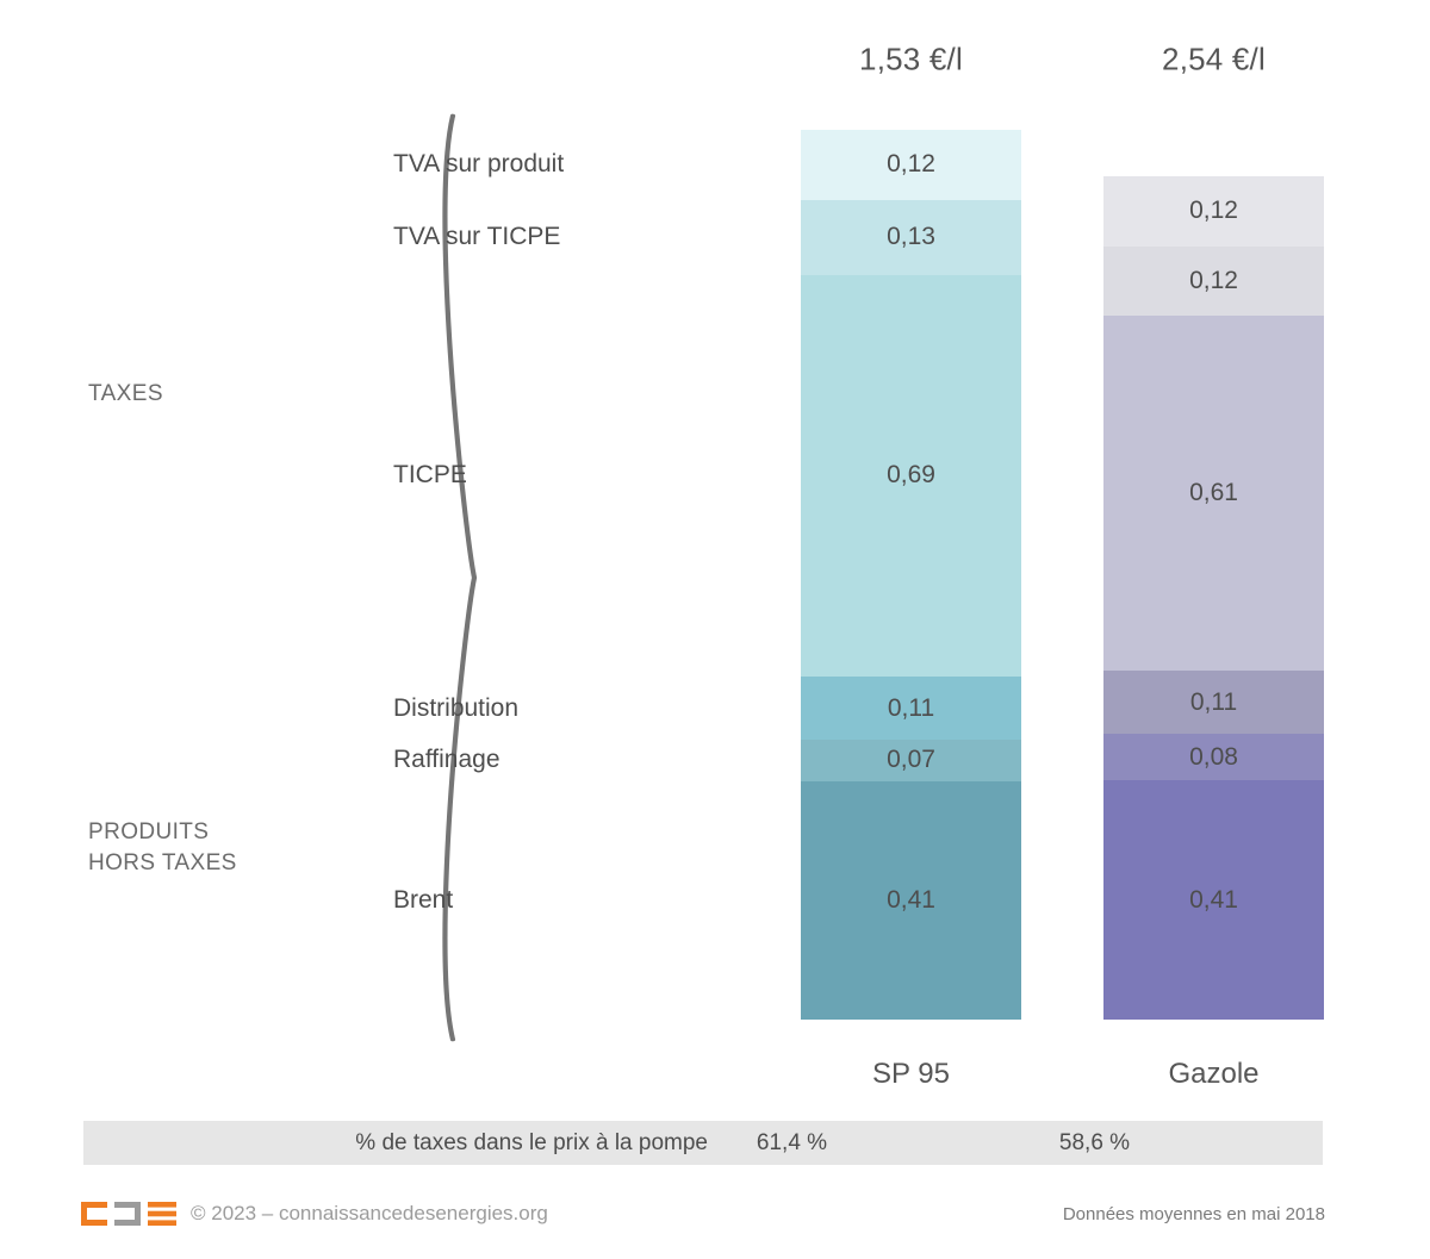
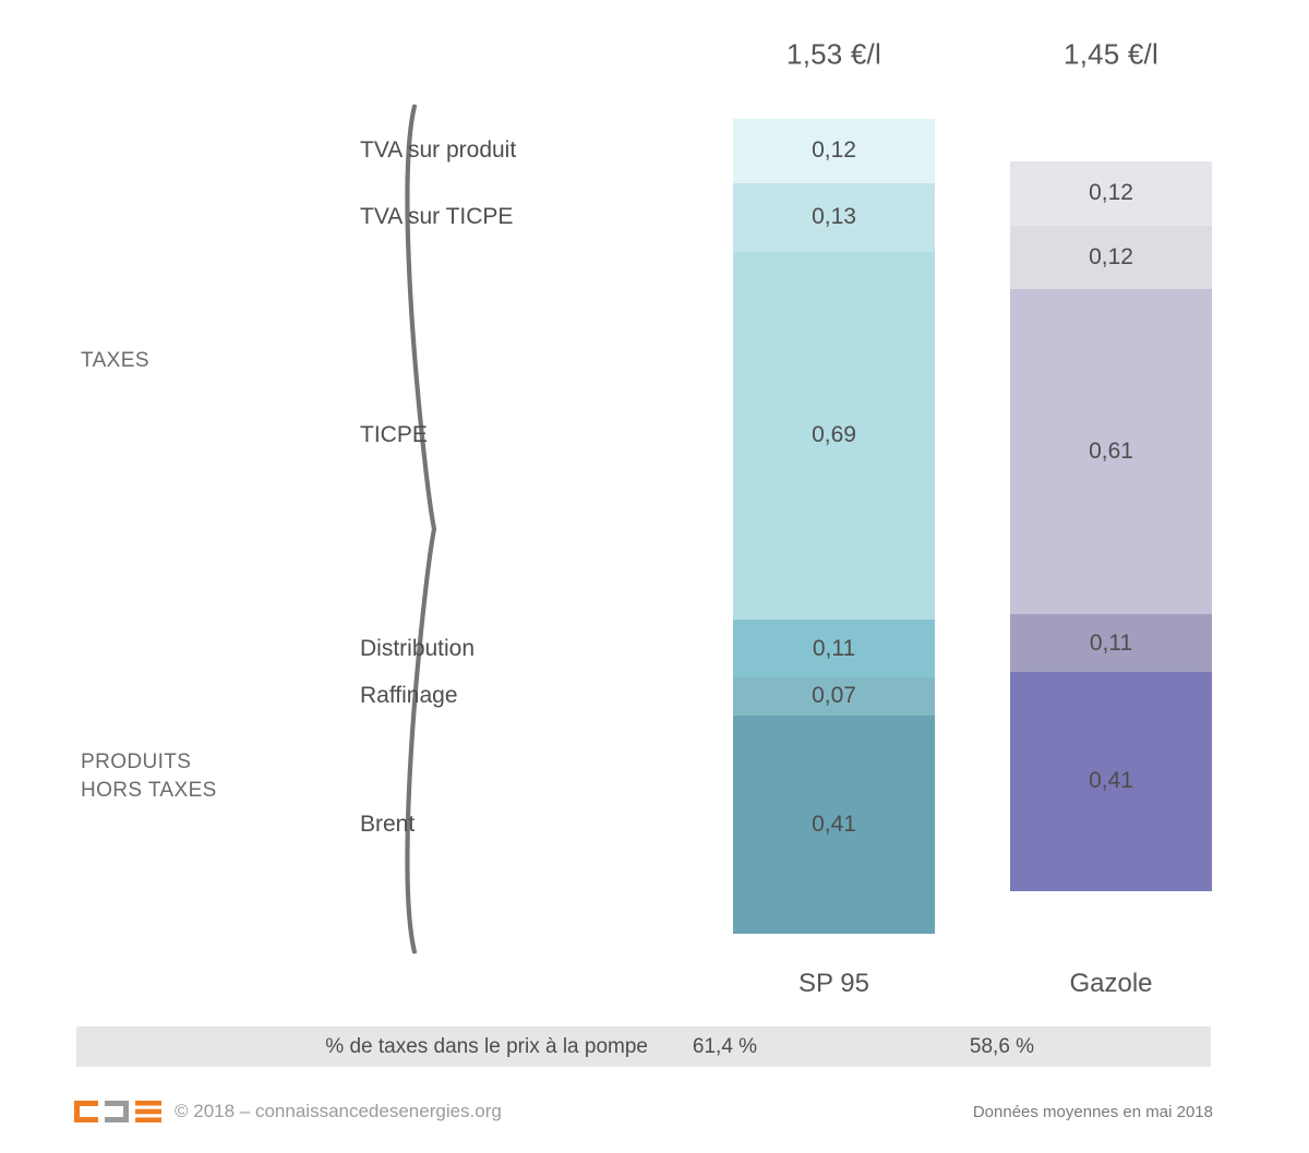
  1,53 €/l
- 2,54 €/l
+ 1,45 €/l
  TAXES
  PRODUITS
  HORS TAXES
  TVA sur produit
  TVA sur TICPE
  TICPE
  Distribution
  Raffinage
  Brent
  0,12
  0,13
  0,69
  0,11
  0,07
  0,41
  0,12
  0,12
  0,61
  0,11
- 0,08
  0,41
  SP 95
  Gazole
  % de taxes dans le prix à la pompe
  61,4 %
  58,6 %
- © 2023 – connaissancedesenergies.org
+ © 2018 – connaissancedesenergies.org
  Données moyennes en mai 2018
